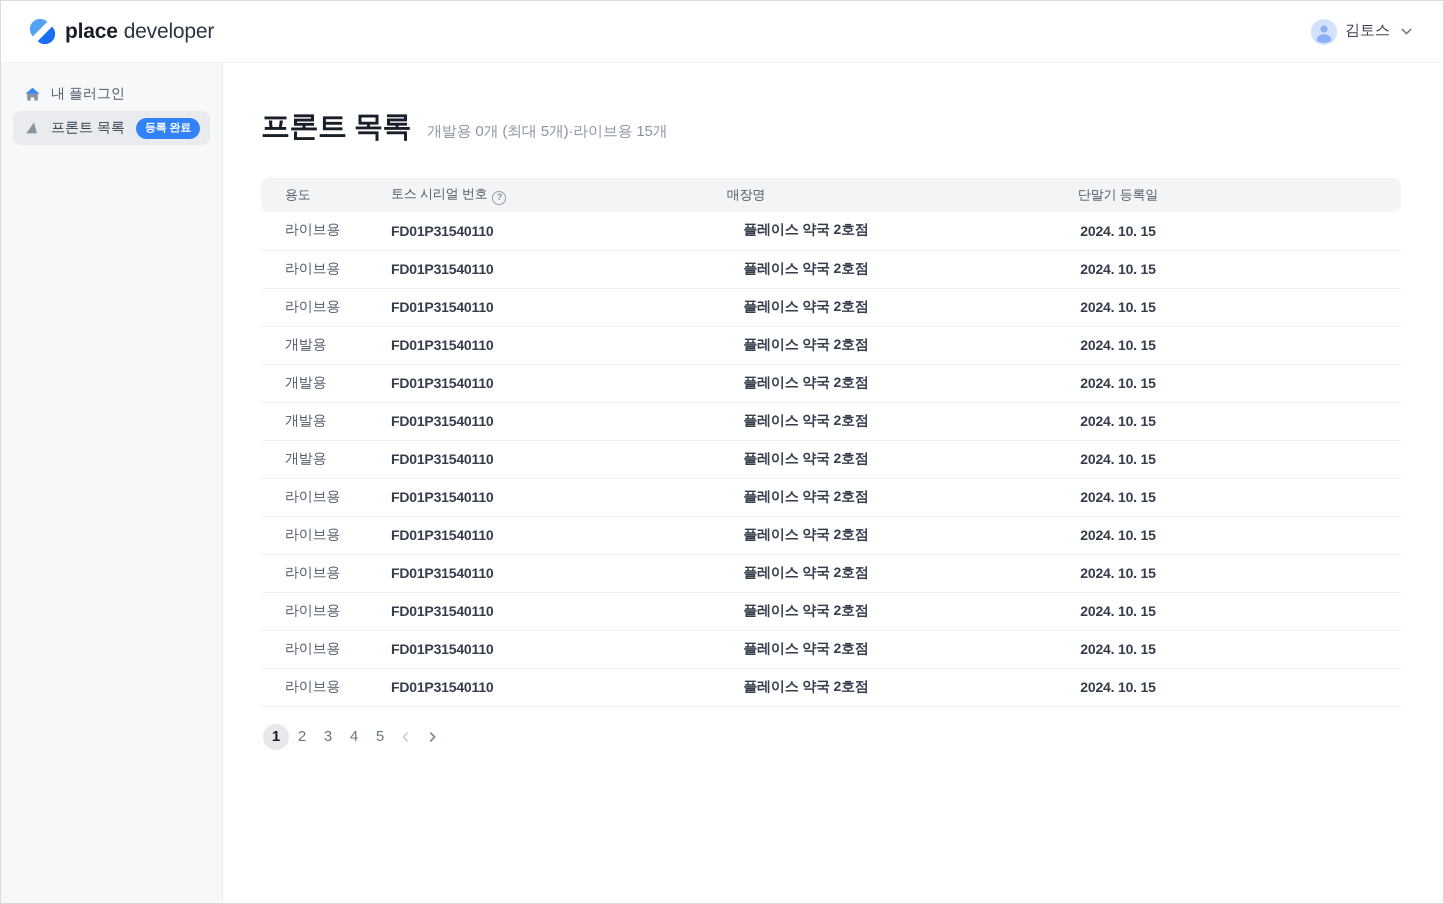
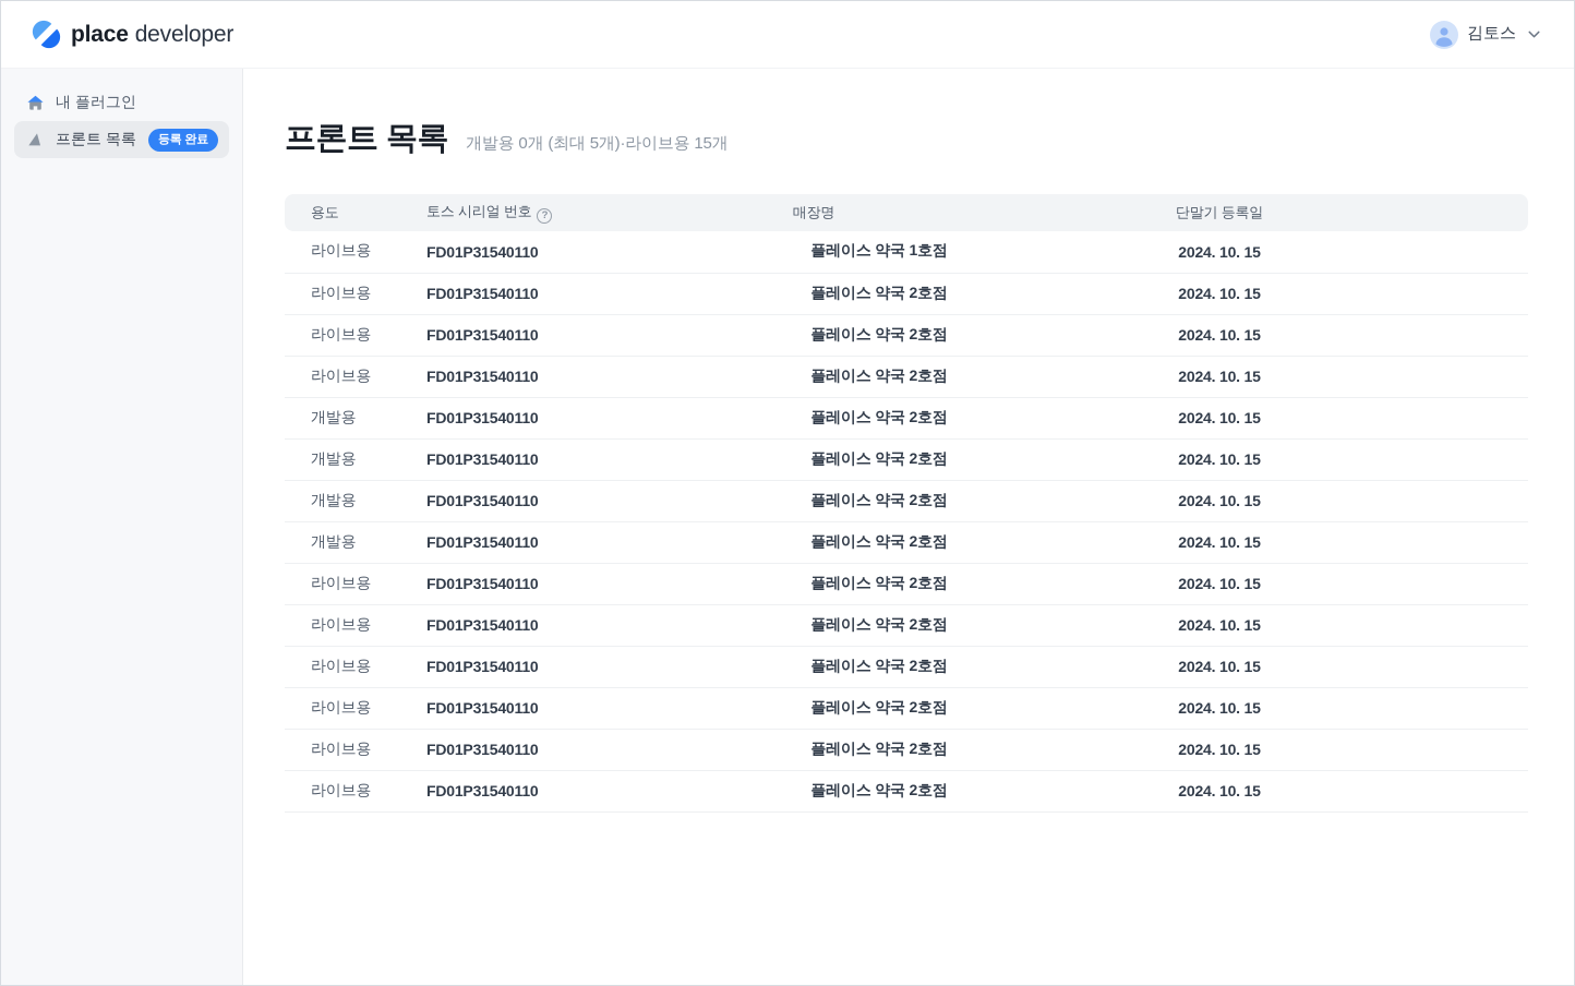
  place
  developer
  김토스
  내 플러그인
  프론트 목록
  등록 완료
  프론트 목록
  개발용 0개 (최대 5개)·라이브용 15개
  용도	토스 시리얼 번호 ?	매장명	단말기 등록일
+ 라이브용	FD01P31540110	플레이스 약국 1호점	2024. 10. 15
  라이브용	FD01P31540110	플레이스 약국 2호점	2024. 10. 15
  라이브용	FD01P31540110	플레이스 약국 2호점	2024. 10. 15
  라이브용	FD01P31540110	플레이스 약국 2호점	2024. 10. 15
  개발용	FD01P31540110	플레이스 약국 2호점	2024. 10. 15
  개발용	FD01P31540110	플레이스 약국 2호점	2024. 10. 15
  개발용	FD01P31540110	플레이스 약국 2호점	2024. 10. 15
  개발용	FD01P31540110	플레이스 약국 2호점	2024. 10. 15
  라이브용	FD01P31540110	플레이스 약국 2호점	2024. 10. 15
  라이브용	FD01P31540110	플레이스 약국 2호점	2024. 10. 15
  라이브용	FD01P31540110	플레이스 약국 2호점	2024. 10. 15
  라이브용	FD01P31540110	플레이스 약국 2호점	2024. 10. 15
  라이브용	FD01P31540110	플레이스 약국 2호점	2024. 10. 15
  라이브용	FD01P31540110	플레이스 약국 2호점	2024. 10. 15
- 1
- 2
- 3
- 4
- 5
